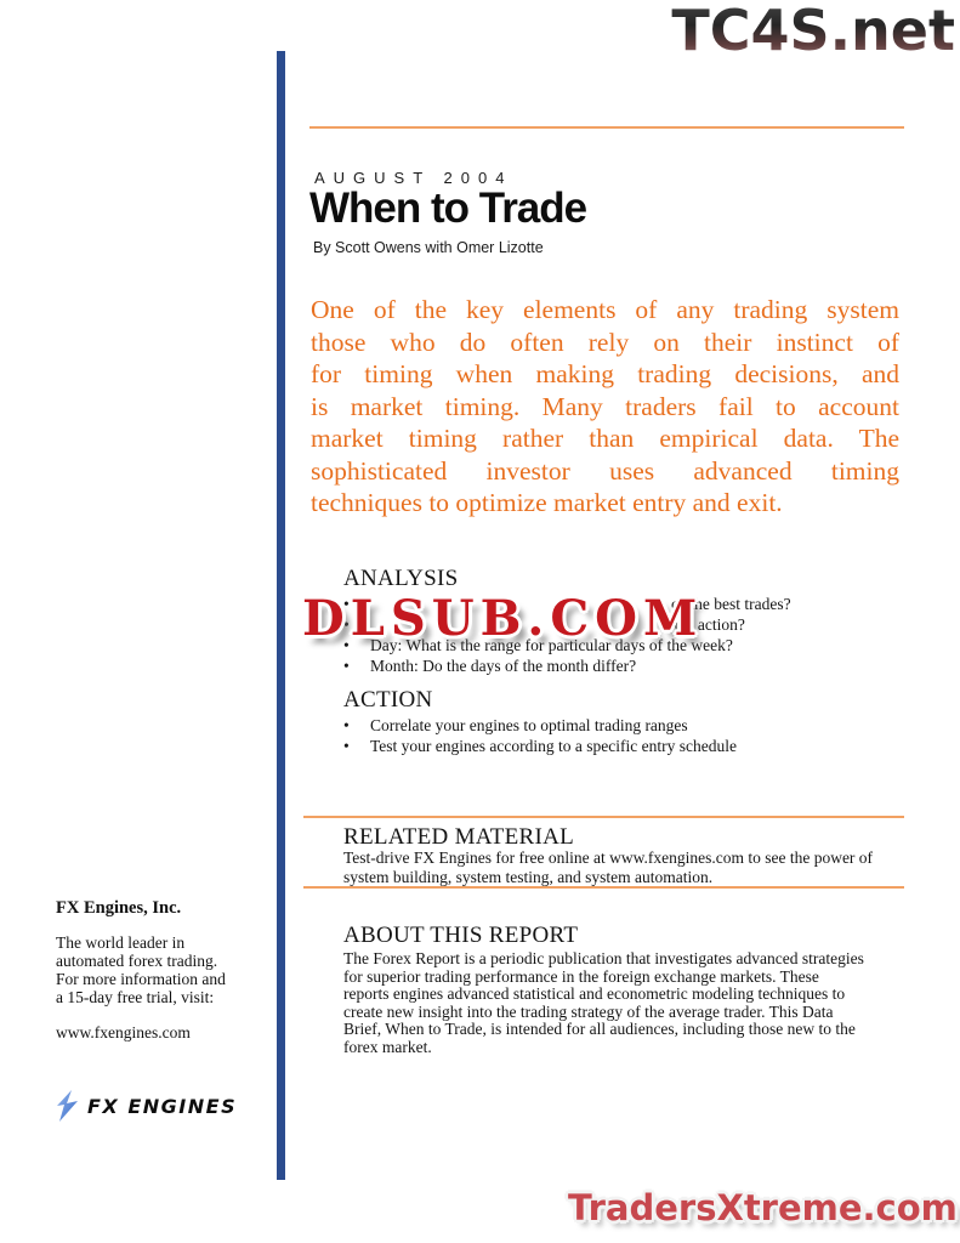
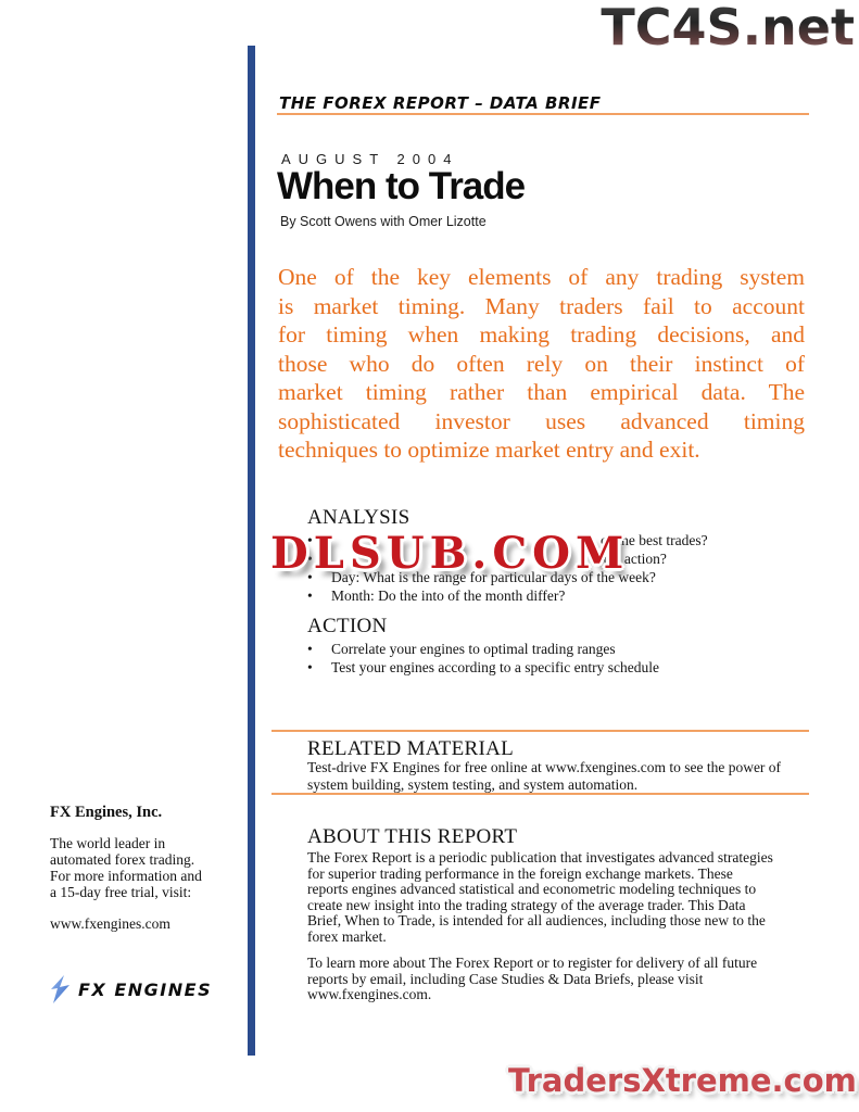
  TC4S.net
+ THE FOREX REPORT – DATA BRIEF
  AUGUST 2004
  When to Trade
  By Scott Owens with Omer Lizotte
  One of the key elements of any trading system
- those who do often rely on their instinct of
+ is market timing. Many traders fail to account
  for timing when making trading decisions, and
- is market timing. Many traders fail to account
+ those who do often rely on their instinct of
  market timing rather than empirical data. The
  sophisticated investor uses advanced timing
  techniques to optimize market entry and exit.
  ANALYSIS
  ce the best trades?
  nost action?
  Day: What is the range for particular days of the week?
- Month: Do the days of the month differ?
+ Month: Do the into of the month differ?
  DLSUB.COM
  ACTION
  Correlate your engines to optimal trading ranges
  Test your engines according to a specific entry schedule
  RELATED MATERIAL
  Test-drive FX Engines for free online at www.fxengines.com to see the power of
  system building, system testing, and system automation.
  FX Engines, Inc.
  The world leader in
  automated forex trading.
  For more information and
  a 15-day free trial, visit:
  www.fxengines.com
  ABOUT THIS REPORT
  The Forex Report is a periodic publication that investigates advanced strategies
  for superior trading performance in the foreign exchange markets. These
  reports engines advanced statistical and econometric modeling techniques to
  create new insight into the trading strategy of the average trader. This Data
  Brief, When to Trade, is intended for all audiences, including those new to the
  forex market.
+ To learn more about The Forex Report or to register for delivery of all future
+ reports by email, including Case Studies & Data Briefs, please visit
+ www.fxengines.com.
  FX ENGINES
  TradersXtreme.com
